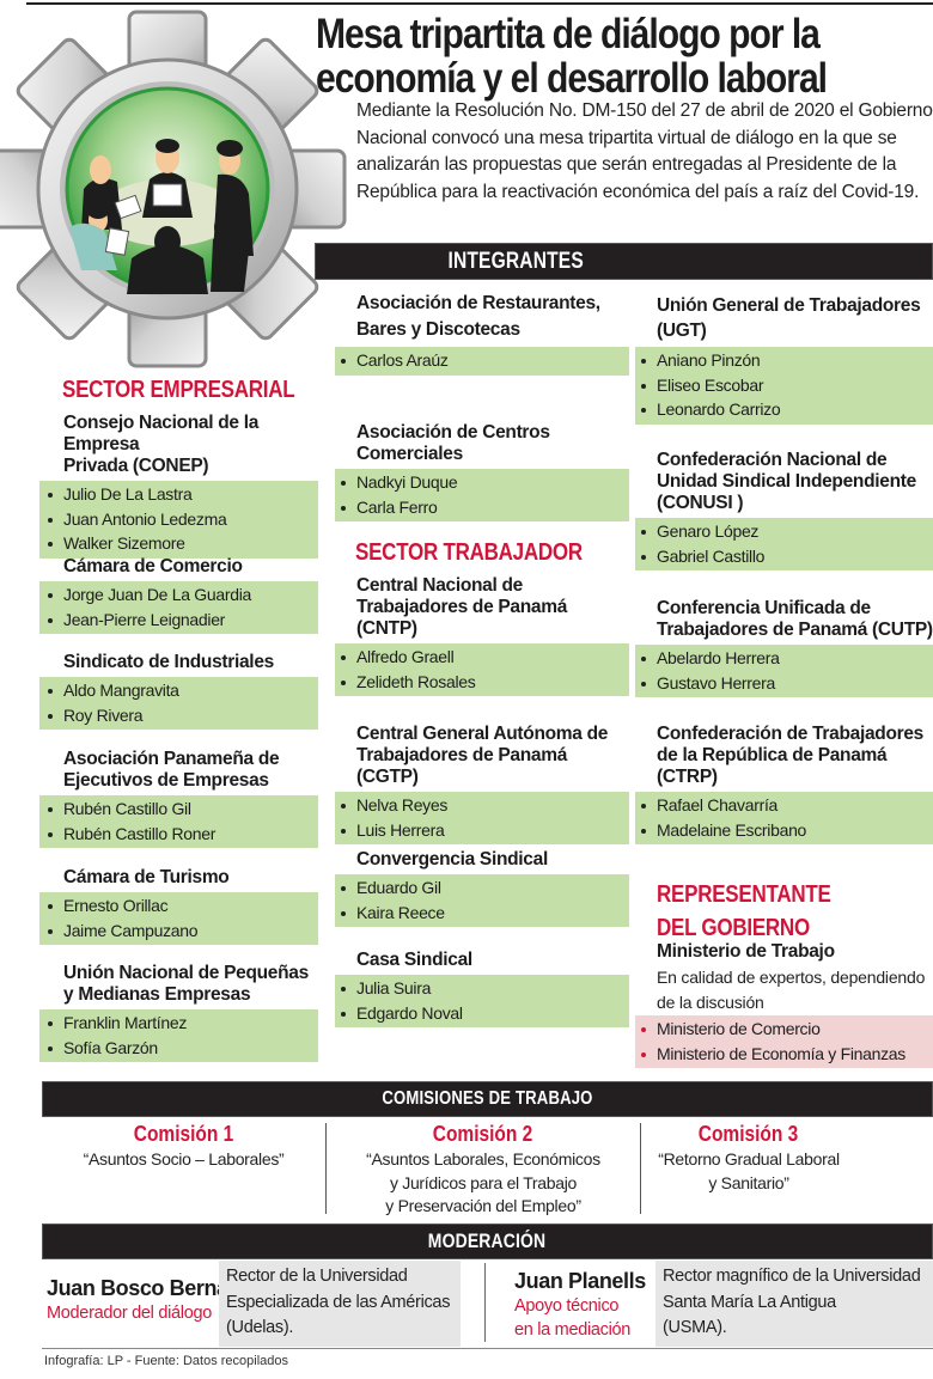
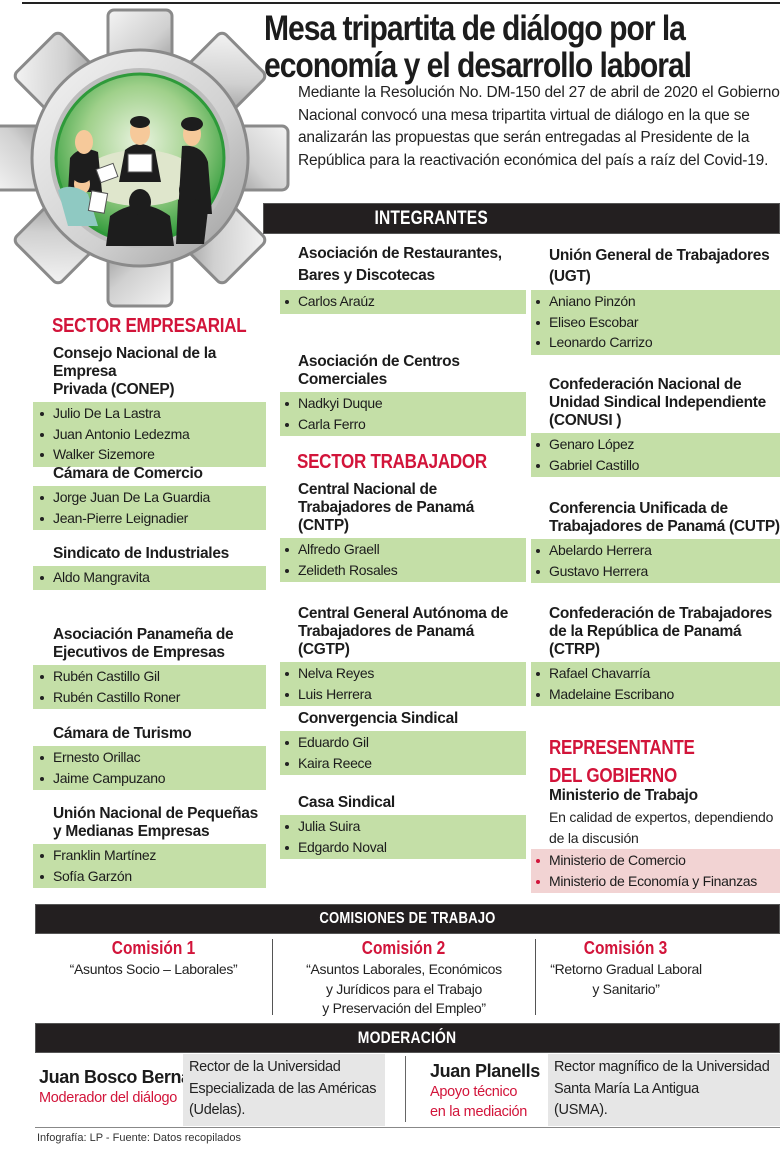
  Mesa tripartita de diálogo por la
  economía y el desarrollo laboral
  Mediante la Resolución No. DM-150 del 27 de abril de 2020 el Gobierno Nacional convocó una mesa tripartita virtual de diálogo en la que se analizarán las propuestas que serán entregadas al Presidente de la República para la reactivación económica del país a raíz del Covid-19.
  INTEGRANTES
  SECTOR EMPRESARIAL
  Consejo Nacional de la Empresa
  Privada (CONEP)
  Julio De La Lastra
  Juan Antonio Ledezma
  Walker Sizemore
  Cámara de Comercio
  Jorge Juan De La Guardia
  Jean-Pierre Leignadier
  Sindicato de Industriales
  Aldo Mangravita
- Roy Rivera
  Asociación Panameña de
  Ejecutivos de Empresas
  Rubén Castillo Gil
  Rubén Castillo Roner
  Cámara de Turismo
  Ernesto Orillac
  Jaime Campuzano
  Unión Nacional de Pequeñas
  y Medianas Empresas
  Franklin Martínez
  Sofía Garzón
  Asociación de Restaurantes,
  Bares y Discotecas
  Carlos Araúz
  Asociación de Centros
  Comerciales
  Nadkyi Duque
  Carla Ferro
  SECTOR TRABAJADOR
  Central Nacional de
  Trabajadores de Panamá
  (CNTP)
  Alfredo Graell
  Zelideth Rosales
  Central General Autónoma de
  Trabajadores de Panamá (CGTP)
  Nelva Reyes
  Luis Herrera
  Convergencia Sindical
  Eduardo Gil
  Kaira Reece
  Casa Sindical
  Julia Suira
  Edgardo Noval
  Unión General de Trabajadores
  (UGT)
  Aniano Pinzón
  Eliseo Escobar
  Leonardo Carrizo
  Confederación Nacional de
  Unidad Sindical Independiente
  (CONUSI )
  Genaro López
  Gabriel Castillo
  Conferencia Unificada de
  Trabajadores de Panamá (CUTP)
  Abelardo Herrera
  Gustavo Herrera
  Confederación de Trabajadores
  de la República de Panamá
  (CTRP)
  Rafael Chavarría
  Madelaine Escribano
  REPRESENTANTE
  DEL GOBIERNO
  Ministerio de Trabajo
  En calidad de expertos, dependiendo
  de la discusión
  Ministerio de Comercio
  Ministerio de Economía y Finanzas
  COMISIONES DE TRABAJO
  Comisión 1
  “Asuntos Socio – Laborales”
  Comisión 2
  “Asuntos Laborales, Económicos
  y Jurídicos para el Trabajo
  y Preservación del Empleo”
  Comisión 3
  “Retorno Gradual Laboral
  y Sanitario”
  MODERACIÓN
  Juan Bosco Bern
  Moderador del diálogo
  Rector de la Universidad
  Especializada de las Américas
  (Udelas).
  Juan Planells
  Apoyo técnico
  en la mediación
  Rector magnífico de la Universidad
  Santa María La Antigua
  (USMA).
  Infografía: LP - Fuente: Datos recopilados
